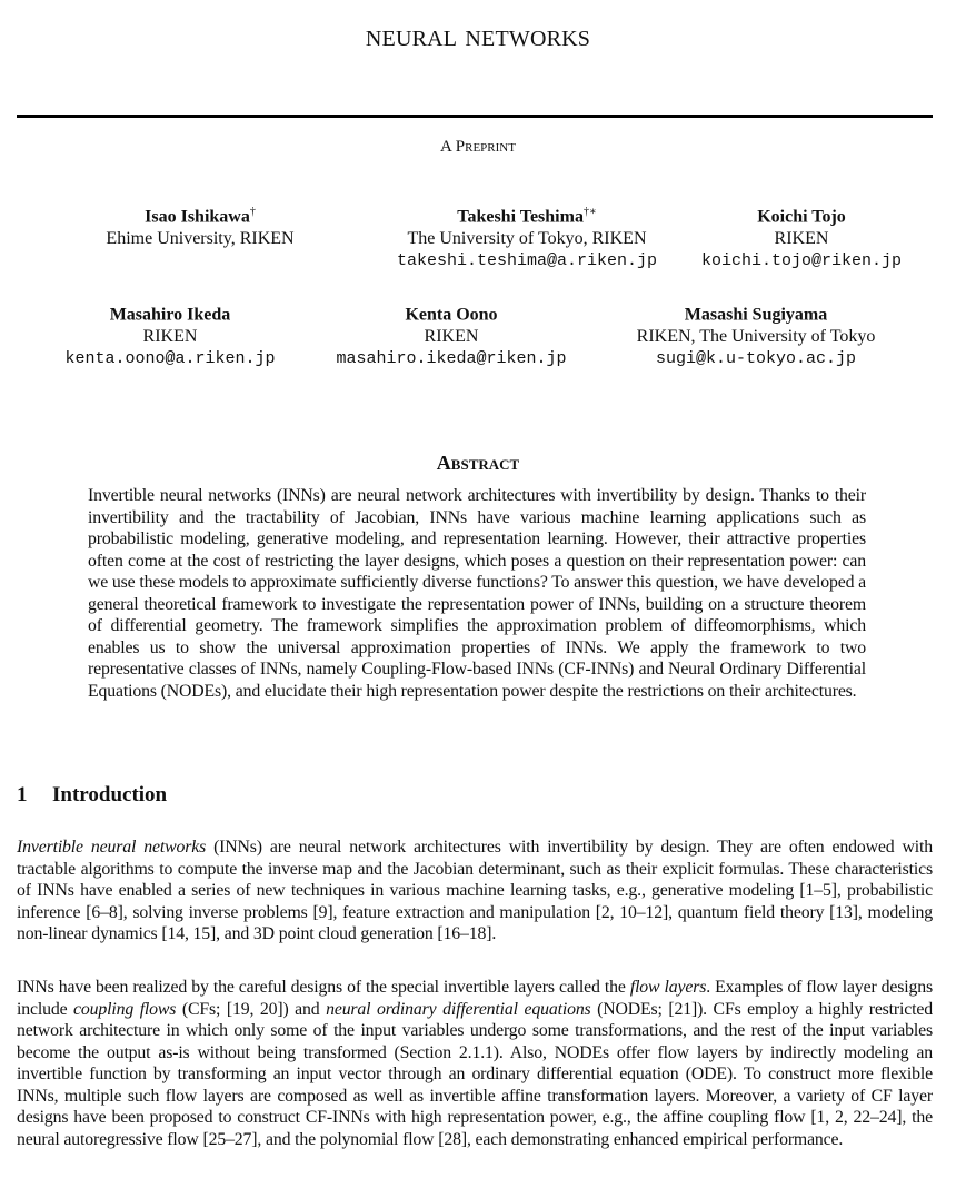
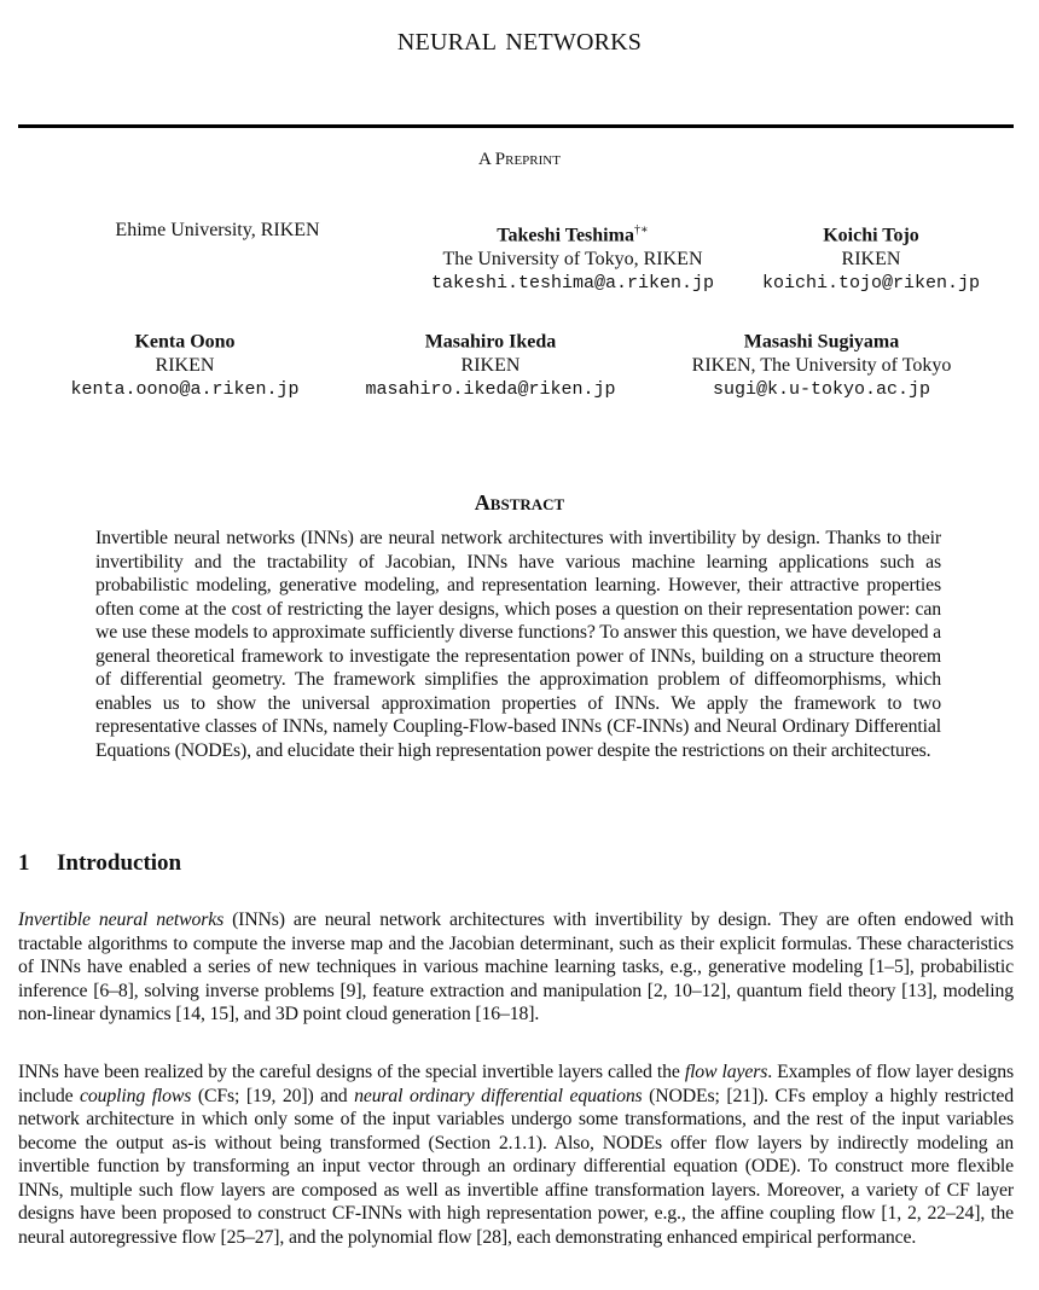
  neural networks
  A Preprint
- Isao Ishikawa†
  Ehime University, RIKEN
  Takeshi Teshima†∗
  The University of Tokyo, RIKEN
  takeshi.teshima@a.riken.jp
  Koichi Tojo
  RIKEN
  koichi.tojo@riken.jp
- Masahiro Ikeda
+ Kenta Oono
  RIKEN
  kenta.oono@a.riken.jp
- Kenta Oono
+ Masahiro Ikeda
  RIKEN
  masahiro.ikeda@riken.jp
  Masashi Sugiyama
  RIKEN, The University of Tokyo
  sugi@k.u-tokyo.ac.jp
  Abstract
  Invertible neural networks (INNs) are neural network architectures with invertibility by design. Thanks to their invertibility and the tractability of Jacobian, INNs have various machine learning applications such as probabilistic modeling, generative modeling, and representation learning. However, their attractive properties often come at the cost of restricting the layer designs, which poses a question on their representation power: can we use these models to approximate sufficiently diverse functions? To answer this question, we have developed a general theoretical framework to investigate the representation power of INNs, building on a structure theorem of differential geometry. The framework simplifies the approximation problem of diffeomorphisms, which enables us to show the universal approximation properties of INNs. We apply the framework to two representative classes of INNs, namely Coupling-Flow-based INNs (CF-INNs) and Neural Ordinary Differential Equations (NODEs), and elucidate their high representation power despite the restrictions on their architectures.
  1 Introduction
  Invertible neural networks (INNs) are neural network architectures with invertibility by design. They are often endowed with tractable algorithms to compute the inverse map and the Jacobian determinant, such as their explicit formulas. These characteristics of INNs have enabled a series of new techniques in various machine learning tasks, e.g., generative modeling [1–5], probabilistic inference [6–8], solving inverse problems [9], feature extraction and manipulation [2, 10–12], quantum field theory [13], modeling non-linear dynamics [14, 15], and 3D point cloud generation [16–18].
  INNs have been realized by the careful designs of the special invertible layers called the flow layers. Examples of flow layer designs include coupling flows (CFs; [19, 20]) and neural ordinary differential equations (NODEs; [21]). CFs employ a highly restricted network architecture in which only some of the input variables undergo some transformations, and the rest of the input variables become the output as-is without being transformed (Section 2.1.1). Also, NODEs offer flow layers by indirectly modeling an invertible function by transforming an input vector through an ordinary differential equation (ODE). To construct more flexible INNs, multiple such flow layers are composed as well as invertible affine transformation layers. Moreover, a variety of CF layer designs have been proposed to construct CF-INNs with high representation power, e.g., the affine coupling flow [1, 2, 22–24], the neural autoregressive flow [25–27], and the polynomial flow [28], each demonstrating enhanced empirical performance.
